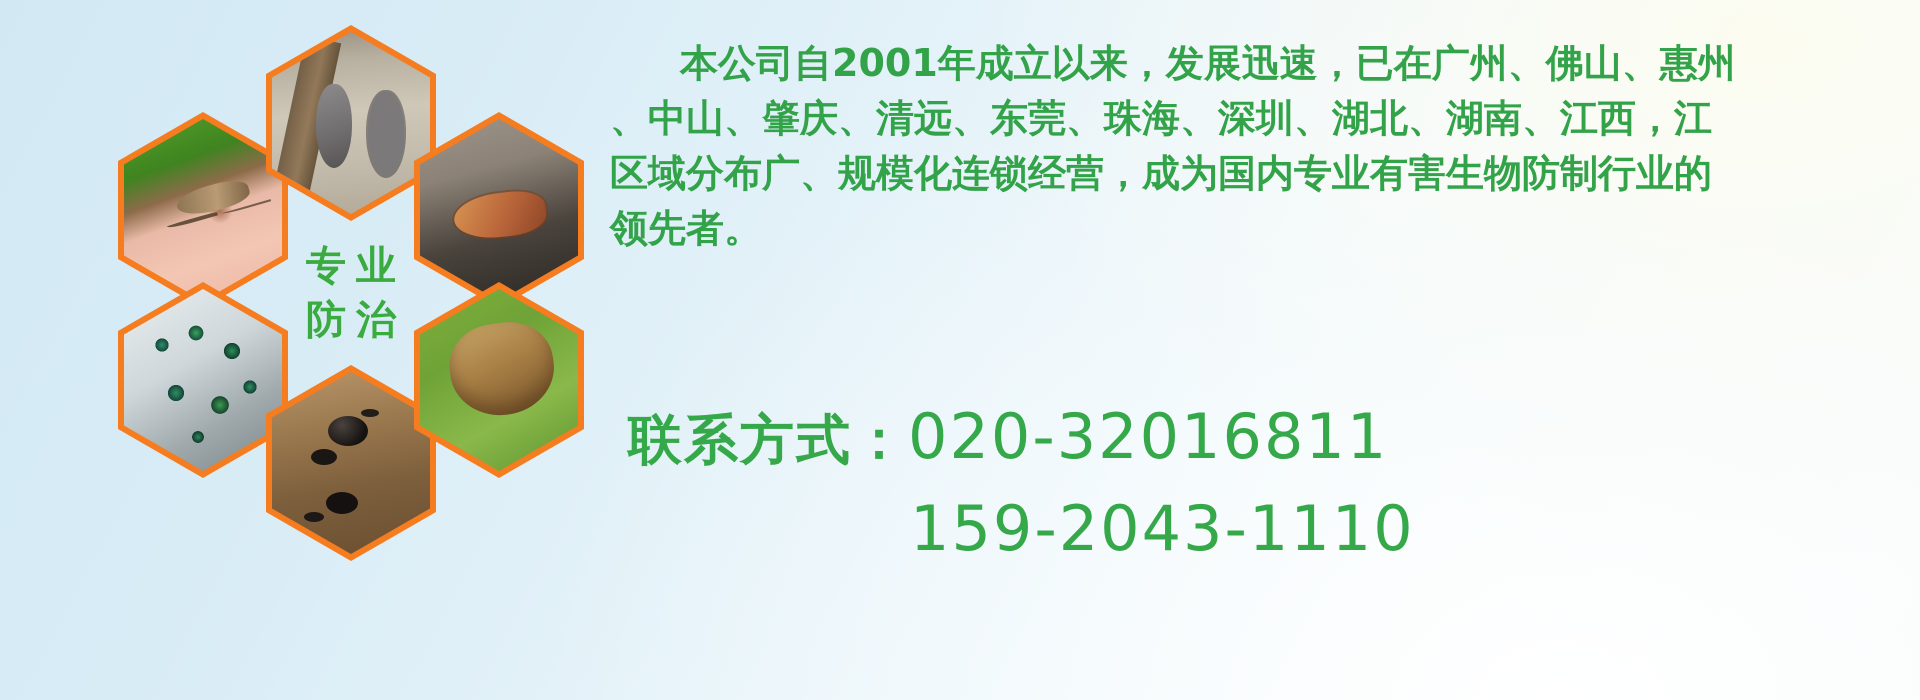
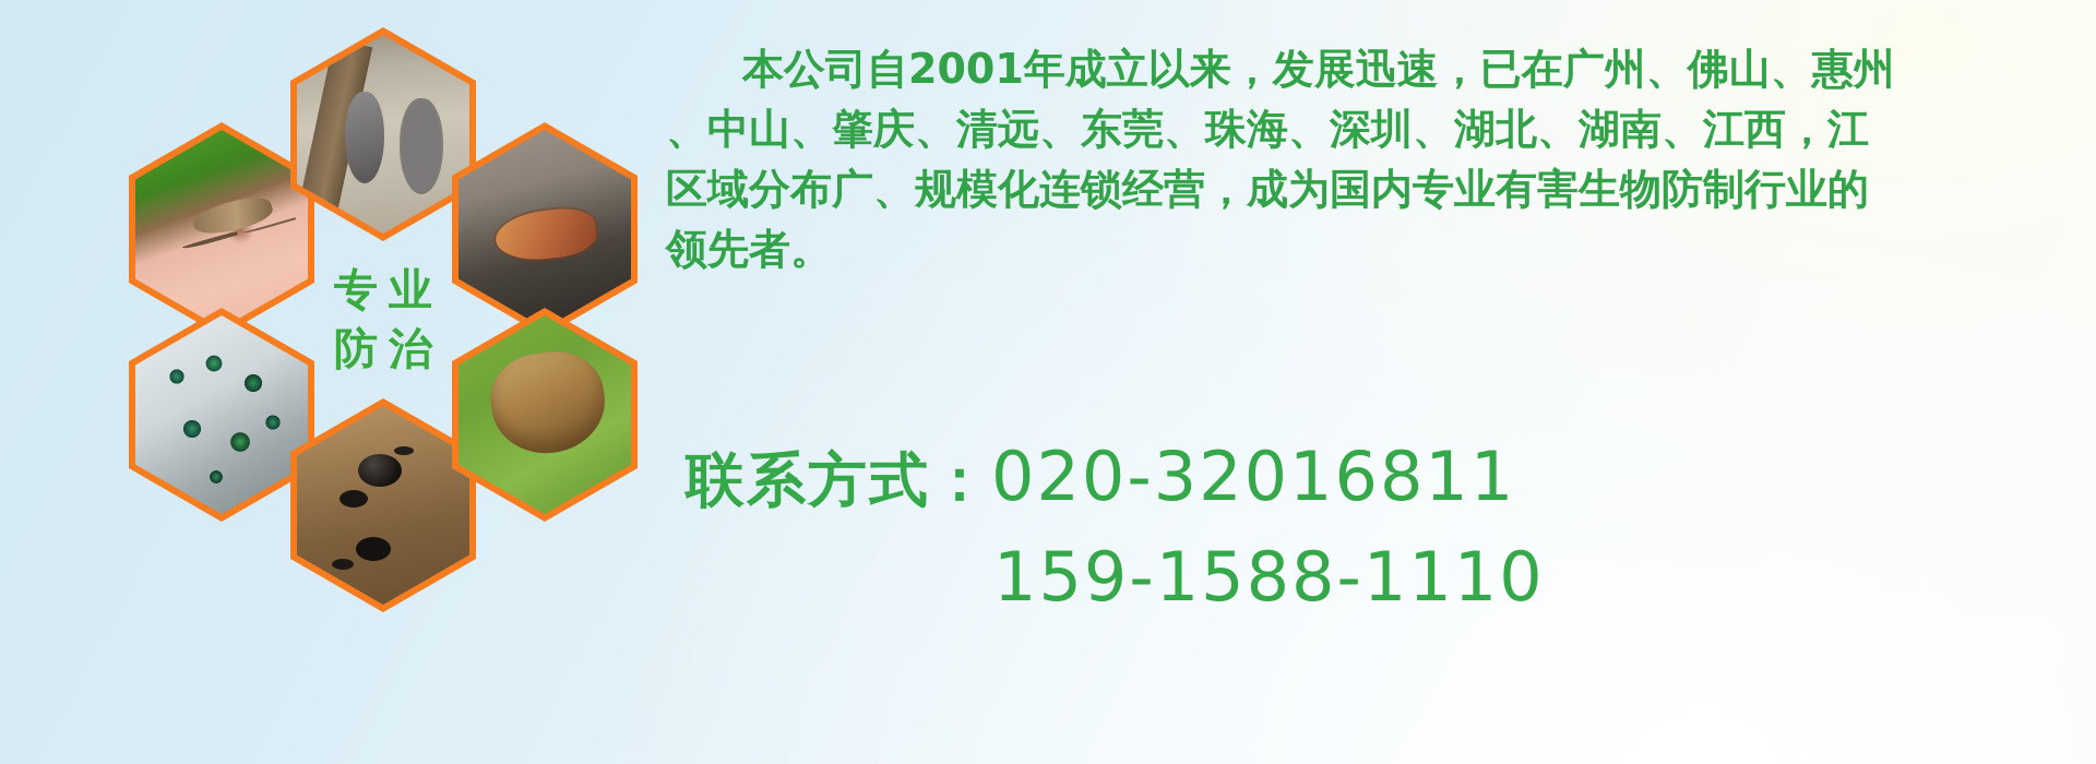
  专业
  防治
  本公司自2001年成立以来，发展迅速，已在广州、佛山、惠州
  、中山、肇庆、清远、东莞、珠海、深圳、湖北、湖南、江西，江
  区域分布广、规模化连锁经营，成为国内专业有害生物防制行业的
  领先者。
  联系方式：
  020-32016811
- 159-2043-1110
+ 159-1588-1110
